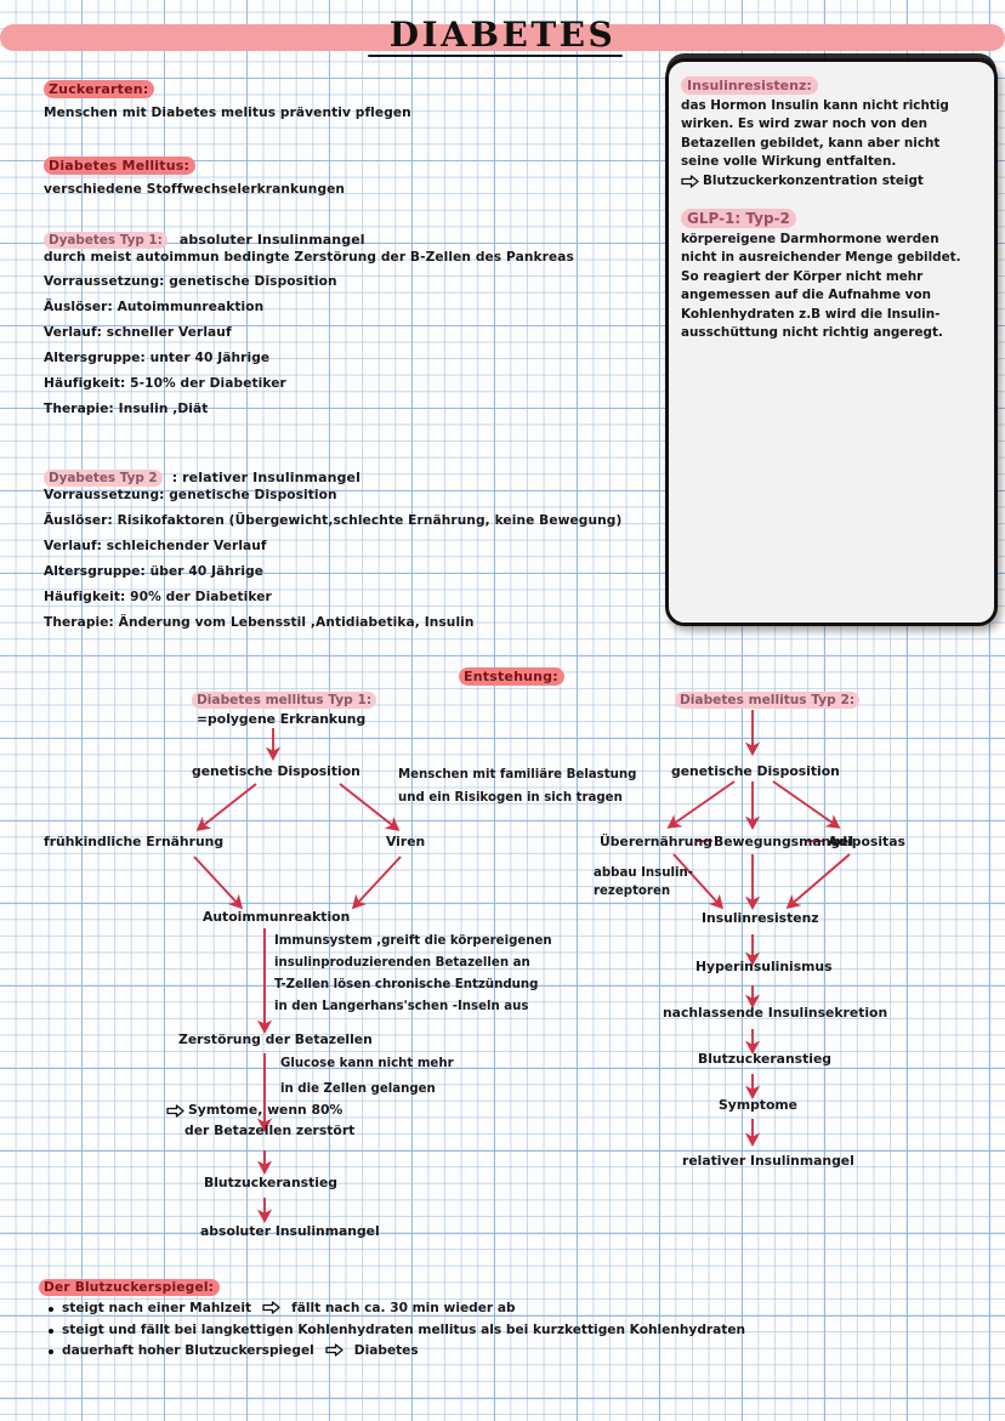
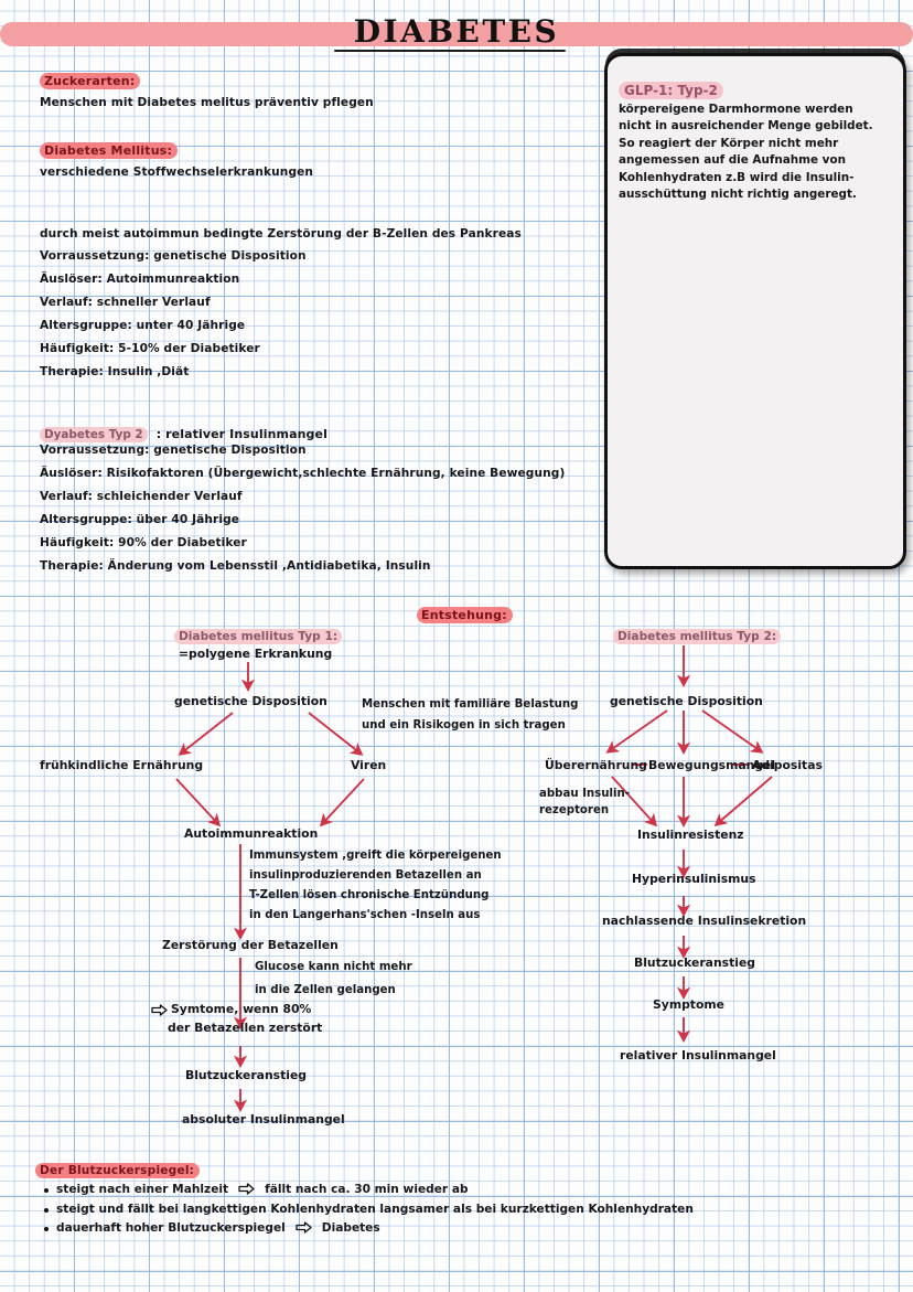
  DIABETES
  Zuckerarten:
  Menschen mit Diabetes melitus präventiv pflegen
  Diabetes Mellitus:
  verschiedene Stoffwechselerkrankungen
- Dyabetes Typ 1: absoluter Insulinmangel
  durch meist autoimmun bedingte Zerstörung der B-Zellen des Pankreas
  Vorraussetzung: genetische Disposition
  Äuslöser: Autoimmunreaktion
  Verlauf: schneller Verlauf
  Altersgruppe: unter 40 Jährige
  Häufigkeit: 5-10% der Diabetiker
  Therapie: Insulin ,Diät
  Dyabetes Typ 2 : relativer Insulinmangel
  Vorraussetzung: genetische Disposition
  Äuslöser: Risikofaktoren (Übergewicht,schlechte Ernährung, keine Bewegung)
  Verlauf: schleichender Verlauf
  Altersgruppe: über 40 Jährige
  Häufigkeit: 90% der Diabetiker
  Therapie: Änderung vom Lebensstil ,Antidiabetika, Insulin
- Insulinresistenz:
- das Hormon Insulin kann nicht richtig
- wirken. Es wird zwar noch von den
- Betazellen gebildet, kann aber nicht
- seine volle Wirkung entfalten.
- Blutzuckerkonzentration steigt
  GLP-1: Typ-2
  körpereigene Darmhormone werden
  nicht in ausreichender Menge gebildet.
  So reagiert der Körper nicht mehr
  angemessen auf die Aufnahme von
  Kohlenhydraten z.B wird die Insulin-
  ausschüttung nicht richtig angeregt.
  Entstehung:
  Diabetes mellitus Typ 1:
  =polygene Erkrankung
  genetische Disposition
  frühkindliche Ernährung
  Viren
  Autoimmunreaktion
  Zerstörung der Betazellen
  Blutzuckeranstieg
  absoluter Insulinmangel
  Symtome, wenn 80%
  der Betazellen zerstört
  Immunsystem ,greift die körpereigenen
  insulinproduzierenden Betazellen an
  T-Zellen lösen chronische Entzündung
  in den Langerhans'schen -Inseln aus
  Glucose kann nicht mehr
  in die Zellen gelangen
  Menschen mit familiäre Belastung
  und ein Risikogen in sich tragen
  Diabetes mellitus Typ 2:
  genetische Disposition
  Überernährung
  Bewegungsmangel
  Adipositas
  abbau Insulin-
  rezeptoren
  Insulinresistenz
  Hyperinsulinismus
  nachlassende Insulinsekretion
  Blutzuckeranstieg
  Symptome
  relativer Insulinmangel
  Der Blutzuckerspiegel:
  steigt nach einer Mahlzeit
  fällt nach ca. 30 min wieder ab
- steigt und fällt bei langkettigen Kohlenhydraten mellitus als bei kurzkettigen Kohlenhydraten
+ steigt und fällt bei langkettigen Kohlenhydraten langsamer als bei kurzkettigen Kohlenhydraten
  dauerhaft hoher Blutzuckerspiegel
  Diabetes
